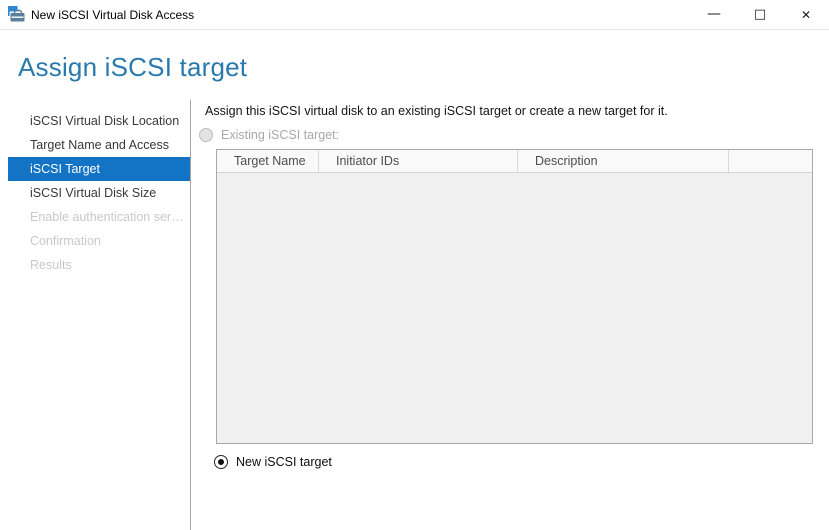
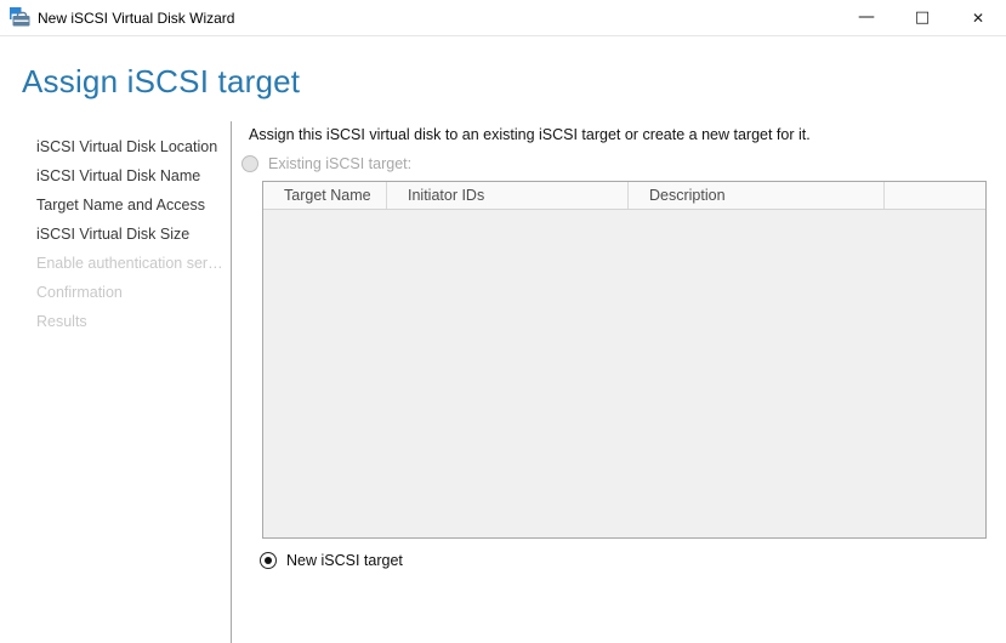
- New iSCSI Virtual Disk Access
+ New iSCSI Virtual Disk Wizard
  —
  □
  ✕
  Assign iSCSI target
  iSCSI Virtual Disk Location
+ iSCSI Virtual Disk Name
  Target Name and Access
- iSCSI Target
  iSCSI Virtual Disk Size
  Enable authentication ser…
  Confirmation
  Results
  Assign this iSCSI virtual disk to an existing iSCSI target or create a new target for it.
  Existing iSCSI target:
  Target Name
  Initiator IDs
  Description
  New iSCSI target
